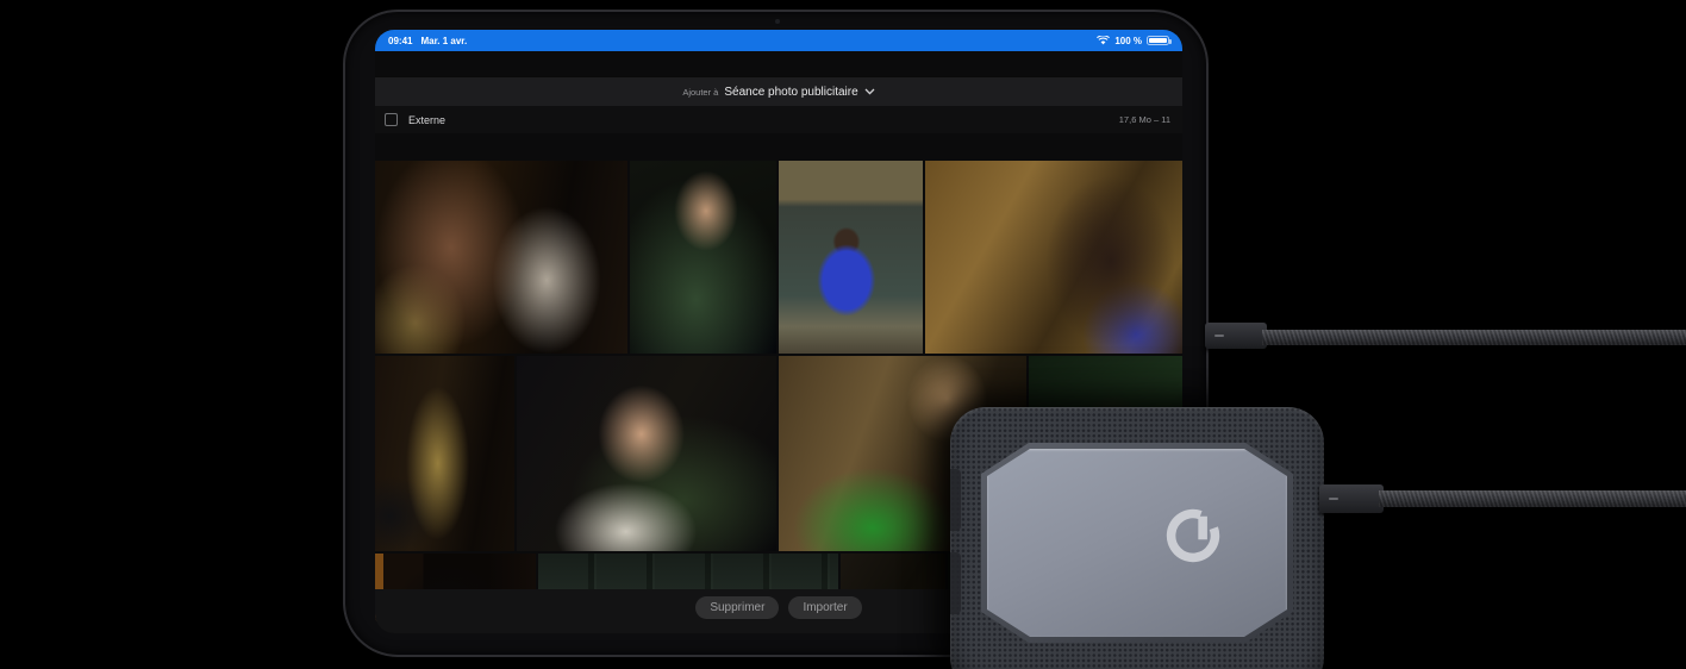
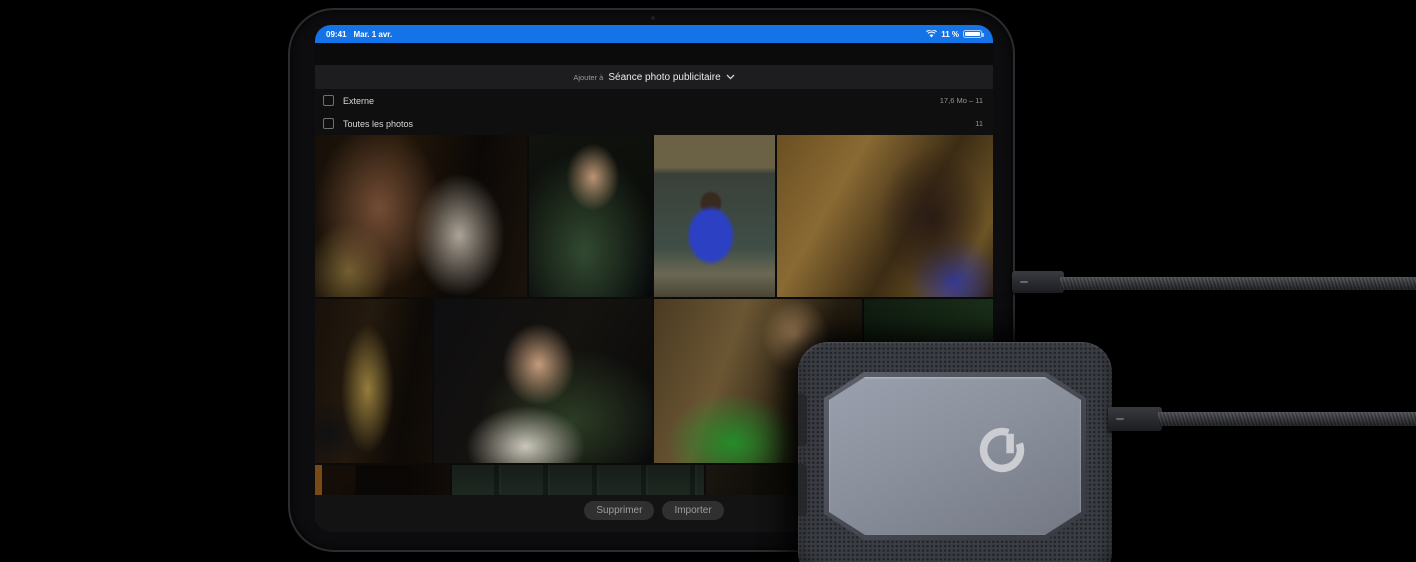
  09:41
  Mar. 1 avr.
- 100 %
+ 11 %
  Ajouter à
  Séance photo publicitaire
  Externe
  17,6 Mo – 11
+ Toutes les photos
+ 11
  Supprimer
  Importer
